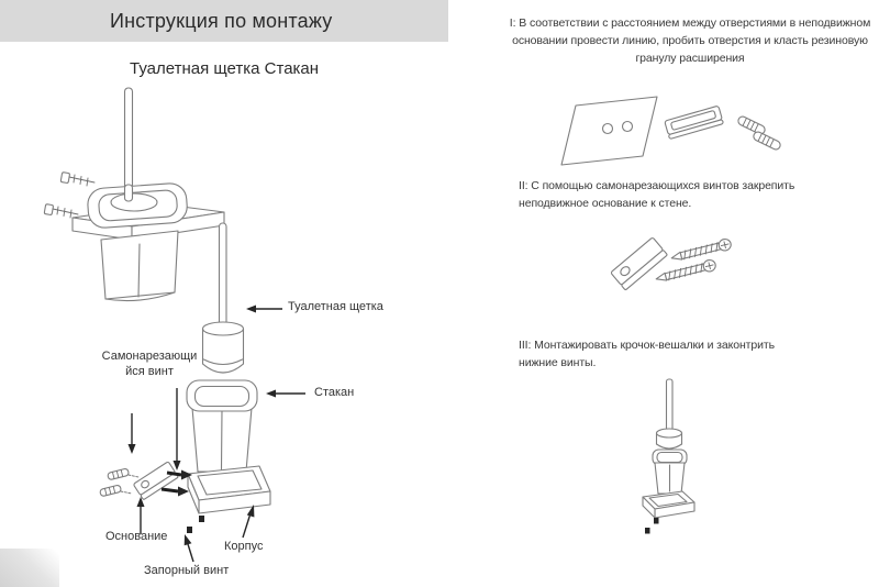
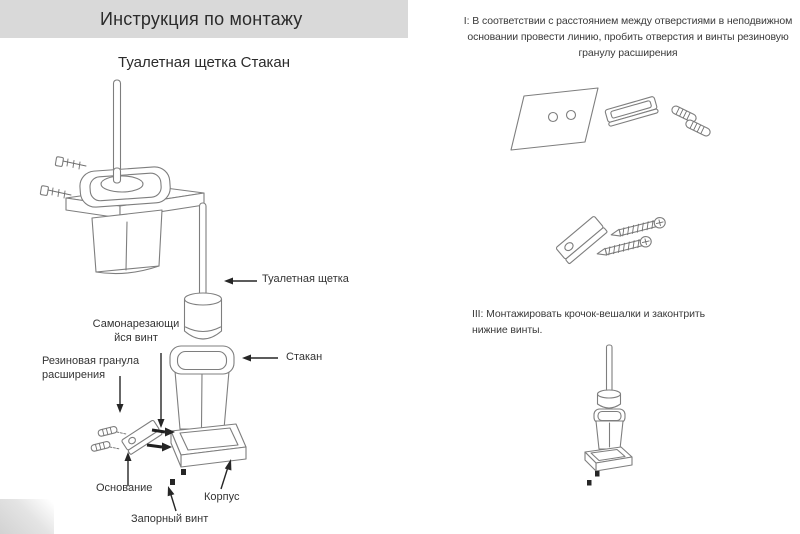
  Инструкция по монтажу
  Туалетная щетка Стакан
  Туалетная щетка
  Самонарезающийся винт
+ Резиновая гранула расширения
  Стакан
  Основание
  Корпус
  Запорный винт
- I: В соответствии с расстоянием между отверстиями в неподвижном основании провести линию, пробить отверстия и класть резиновую гранулу расширения
+ I: В соответствии с расстоянием между отверстиями в неподвижном основании провести линию, пробить отверстия и винты резиновую гранулу расширения
- II: С помощью самонарезающихся винтов закрепить неподвижное основание к стене.
  III: Монтажировать крочок-вешалки и законтрить нижние винты.
